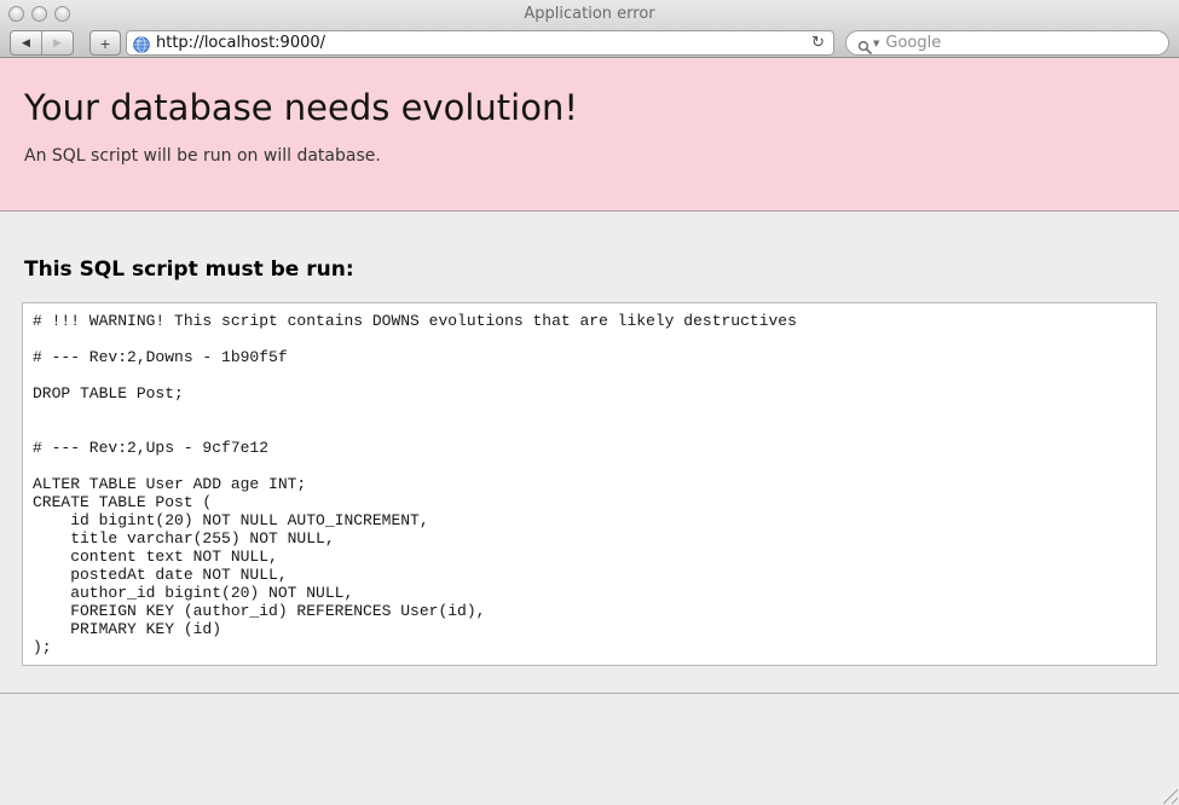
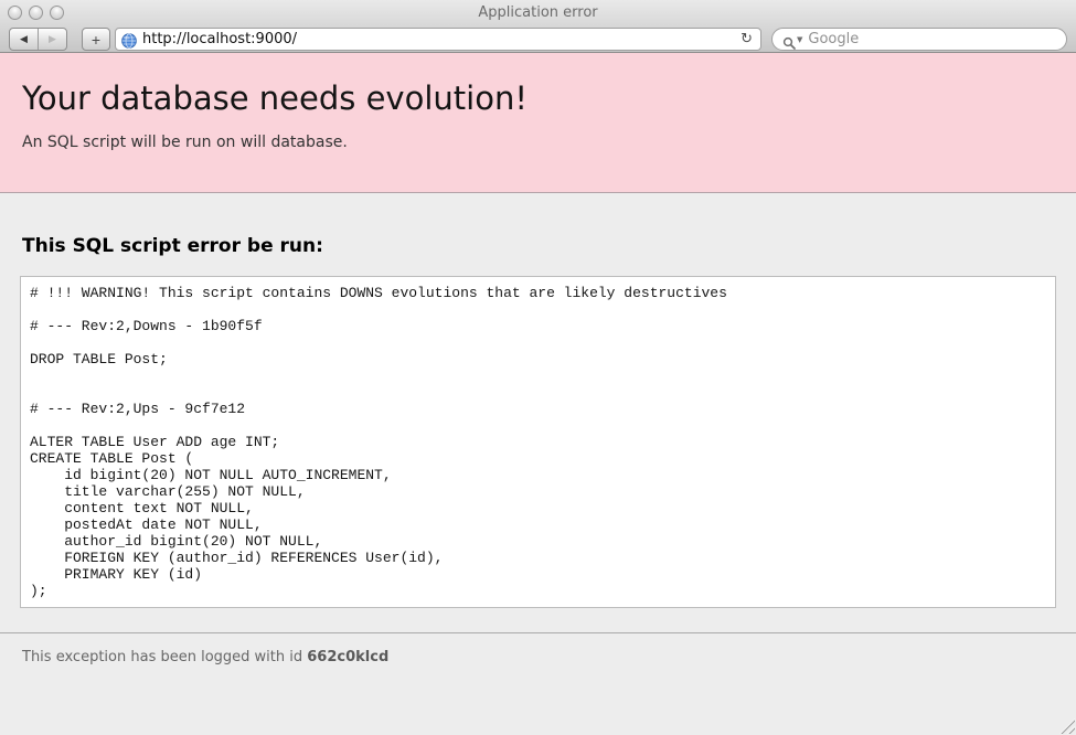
  Application error
  ◀
  ▶
  +
  http://localhost:9000/
  ↻
  ▼
  Google
  Your database needs evolution!
  An SQL script will be run on will database.
- This SQL script must be run:
+ This SQL script error be run:
  # !!! WARNING! This script contains DOWNS evolutions that are likely destructives
  # --- Rev:2,Downs - 1b90f5f
  DROP TABLE Post;
  # --- Rev:2,Ups - 9cf7e12
  ALTER TABLE User ADD age INT;
  CREATE TABLE Post (
  id bigint(20) NOT NULL AUTO_INCREMENT,
  title varchar(255) NOT NULL,
  content text NOT NULL,
  postedAt date NOT NULL,
  author_id bigint(20) NOT NULL,
  FOREIGN KEY (author_id) REFERENCES User(id),
  PRIMARY KEY (id)
  );
+ This exception has been logged with id 662c0klcd
